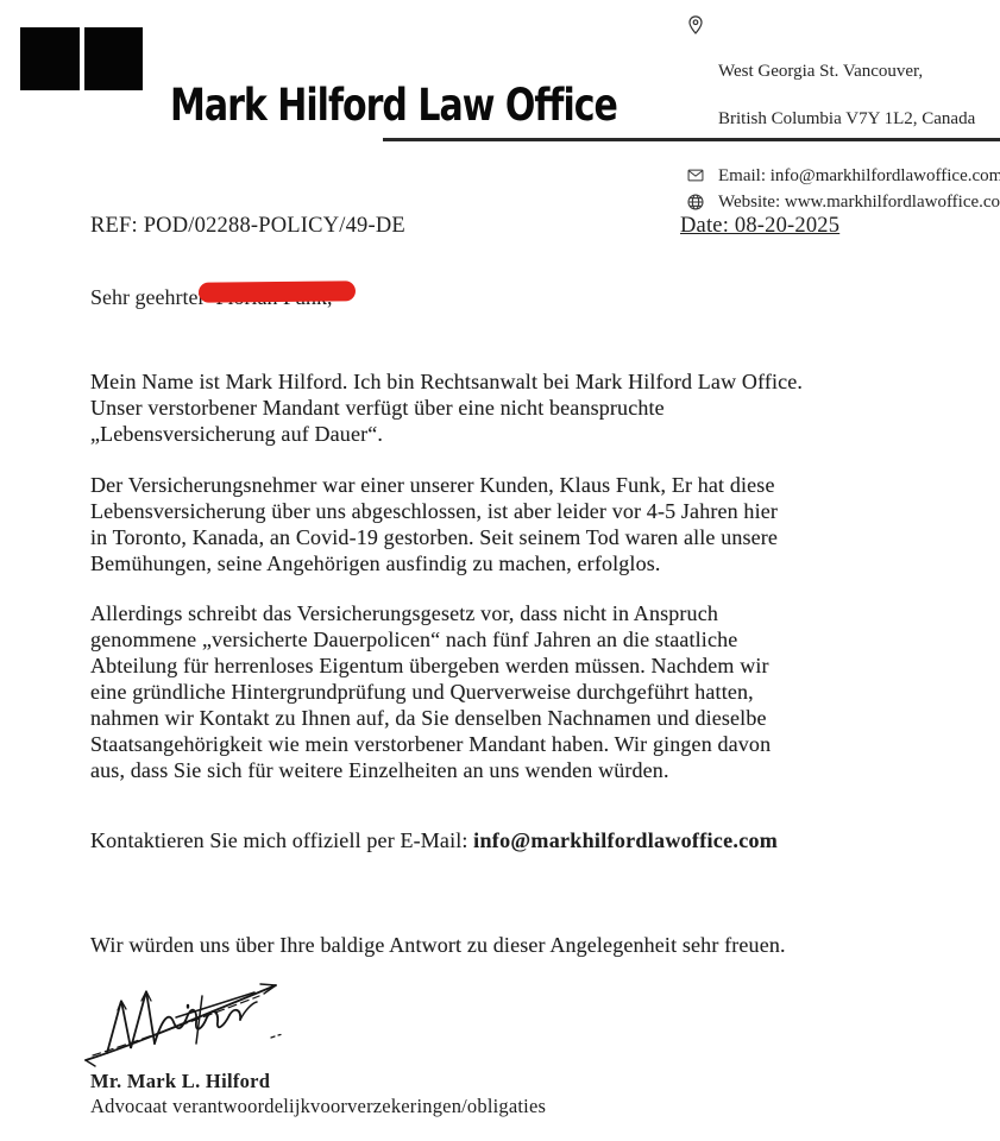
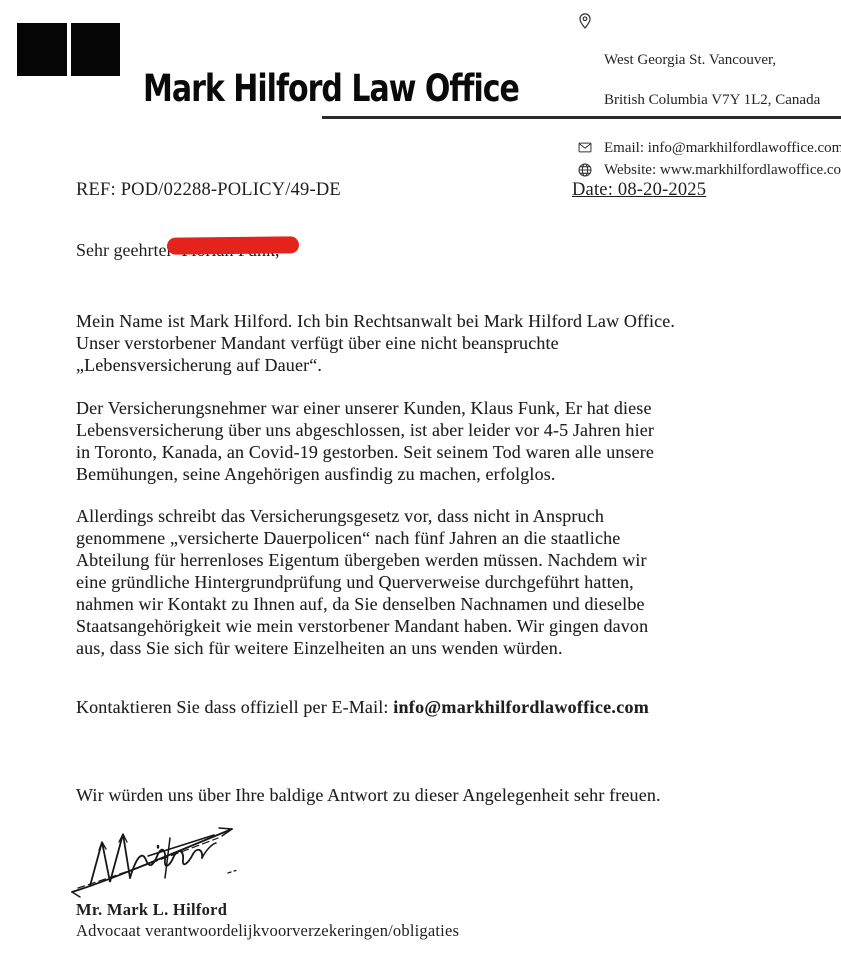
  Mark Hilford Law Office
  West Georgia St. Vancouver,
  British Columbia V7Y 1L2, Canada
  Email: info@markhilfordlawoffice.com
  Website: www.markhilfordlawoffice.co
  REF: POD/02288-POLICY/49-DE
  Date: 08-20-2025
  Sehr geehrte
  Mein Name ist Mark Hilford. Ich bin Rechtsanwalt bei Mark Hilford Law Office.
  Unser verstorbener Mandant verfügt über eine nicht beanspruchte
  „Lebensversicherung auf Dauer“.
  Der Versicherungsnehmer war einer unserer Kunden, Klaus Funk, Er hat diese
  Lebensversicherung über uns abgeschlossen, ist aber leider vor 4-5 Jahren hier
  in Toronto, Kanada, an Covid-19 gestorben. Seit seinem Tod waren alle unsere
  Bemühungen, seine Angehörigen ausfindig zu machen, erfolglos.
  Allerdings schreibt das Versicherungsgesetz vor, dass nicht in Anspruch
  genommene „versicherte Dauerpolicen“ nach fünf Jahren an die staatliche
  Abteilung für herrenloses Eigentum übergeben werden müssen. Nachdem wir
  eine gründliche Hintergrundprüfung und Querverweise durchgeführt hatten,
  nahmen wir Kontakt zu Ihnen auf, da Sie denselben Nachnamen und dieselbe
  Staatsangehörigkeit wie mein verstorbener Mandant haben. Wir gingen davon
  aus, dass Sie sich für weitere Einzelheiten an uns wenden würden.
- Kontaktieren Sie mich offiziell per E-Mail: info@markhilfordlawoffice.com
+ Kontaktieren Sie dass offiziell per E-Mail: info@markhilfordlawoffice.com
  Wir würden uns über Ihre baldige Antwort zu dieser Angelegenheit sehr freuen.
  Mr. Mark L. Hilford
  Advocaat verantwoordelijkvoorverzekeringen/obligaties
